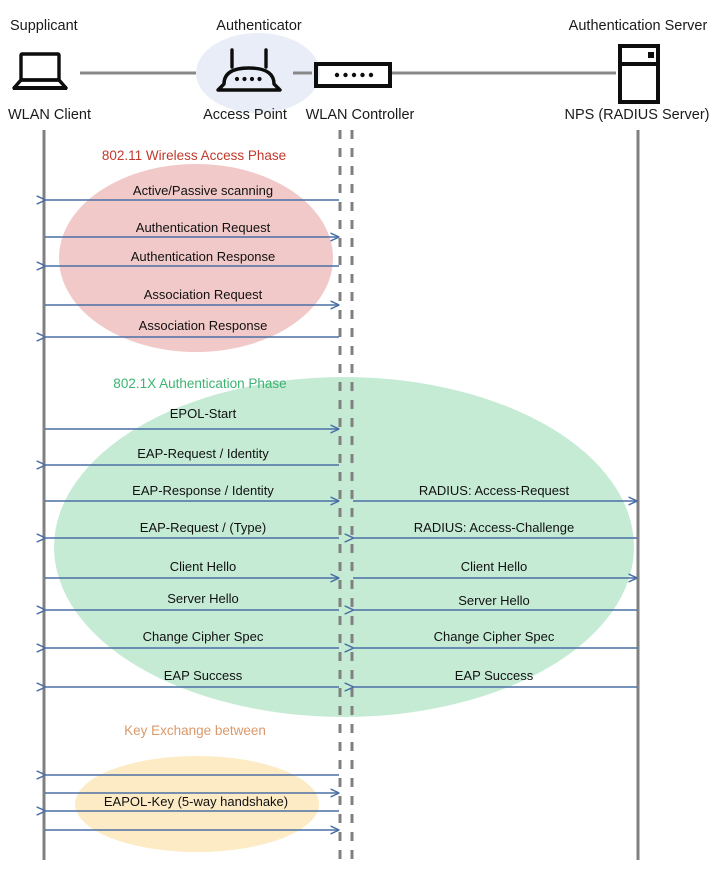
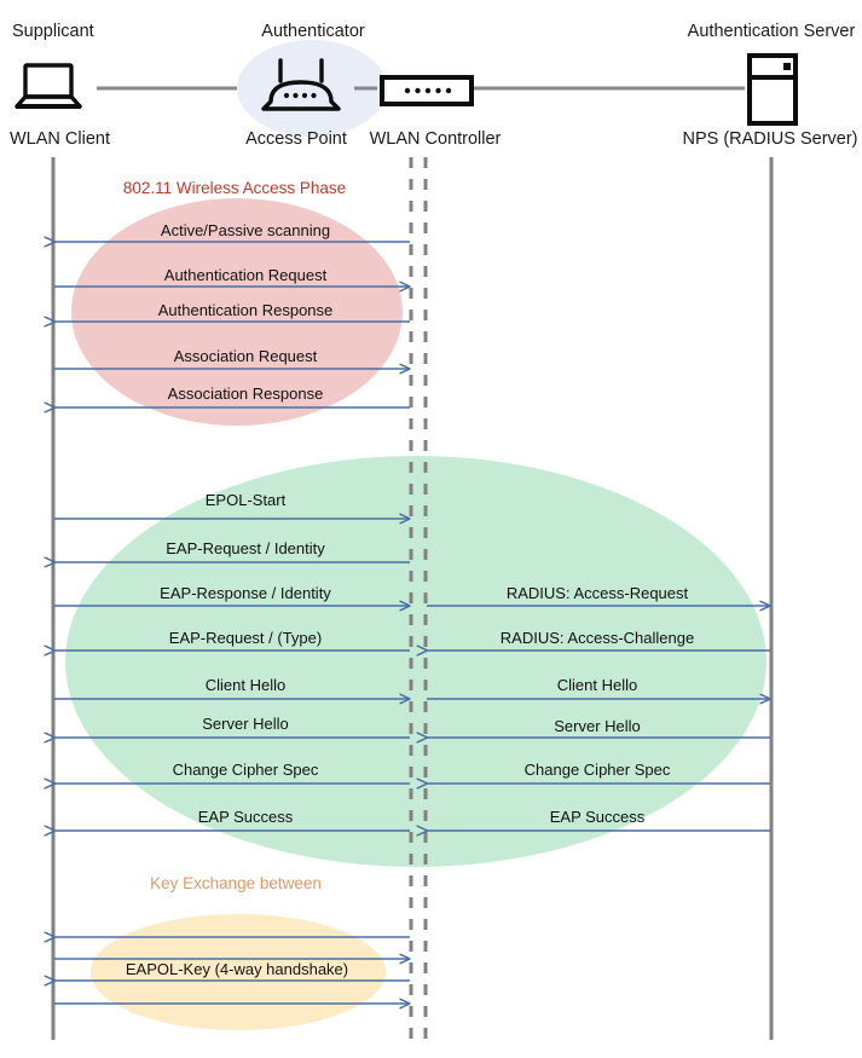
  Supplicant
  Authenticator
  Authentication Server
  WLAN Client
  Access Point
  WLAN Controller
  NPS (RADIUS Server)
  802.11 Wireless Access Phase
- 802.1X Authentication Phase
  Key Exchange between
  Active/Passive scanning
  Authentication Request
  Authentication Response
  Association Request
  Association Response
  EPOL-Start
  EAP-Request / Identity
  EAP-Response / Identity
  EAP-Request / (Type)
  Client Hello
  Server Hello
  Change Cipher Spec
  EAP Success
  RADIUS: Access-Request
  RADIUS: Access-Challenge
  Client Hello
  Server Hello
  Change Cipher Spec
  EAP Success
- EAPOL-Key (5-way handshake)
+ EAPOL-Key (4-way handshake)
